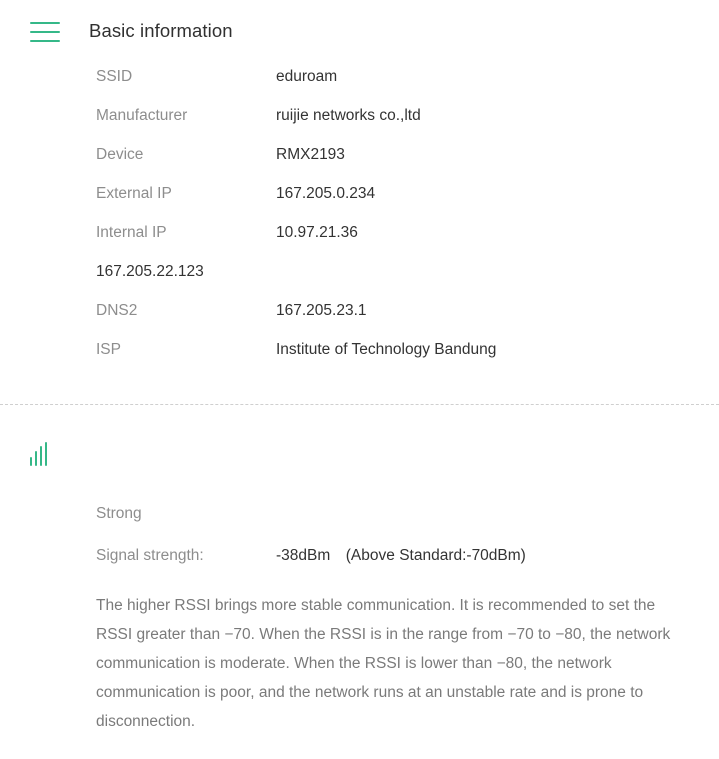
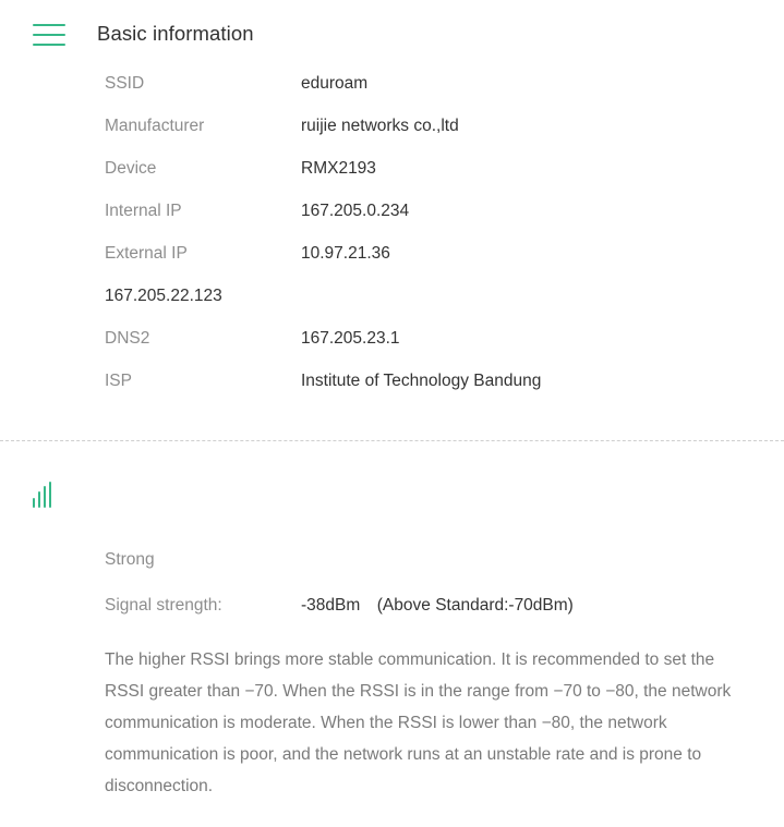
  Basic information
  SSID
  eduroam
  Manufacturer
  ruijie networks co.,ltd
  Device
  RMX2193
- External IP
+ Internal IP
  167.205.0.234
- Internal IP
+ External IP
  10.97.21.36
  167.205.22.123
  DNS2
  167.205.23.1
  ISP
  Institute of Technology Bandung
  Strong
  Signal strength:
  -38dBm (Above Standard:-70dBm)
  The higher RSSI brings more stable communication. It is recommended to set the RSSI greater than −70. When the RSSI is in the range from −70 to −80, the network communication is moderate. When the RSSI is lower than −80, the network communication is poor, and the network runs at an unstable rate and is prone to disconnection.
